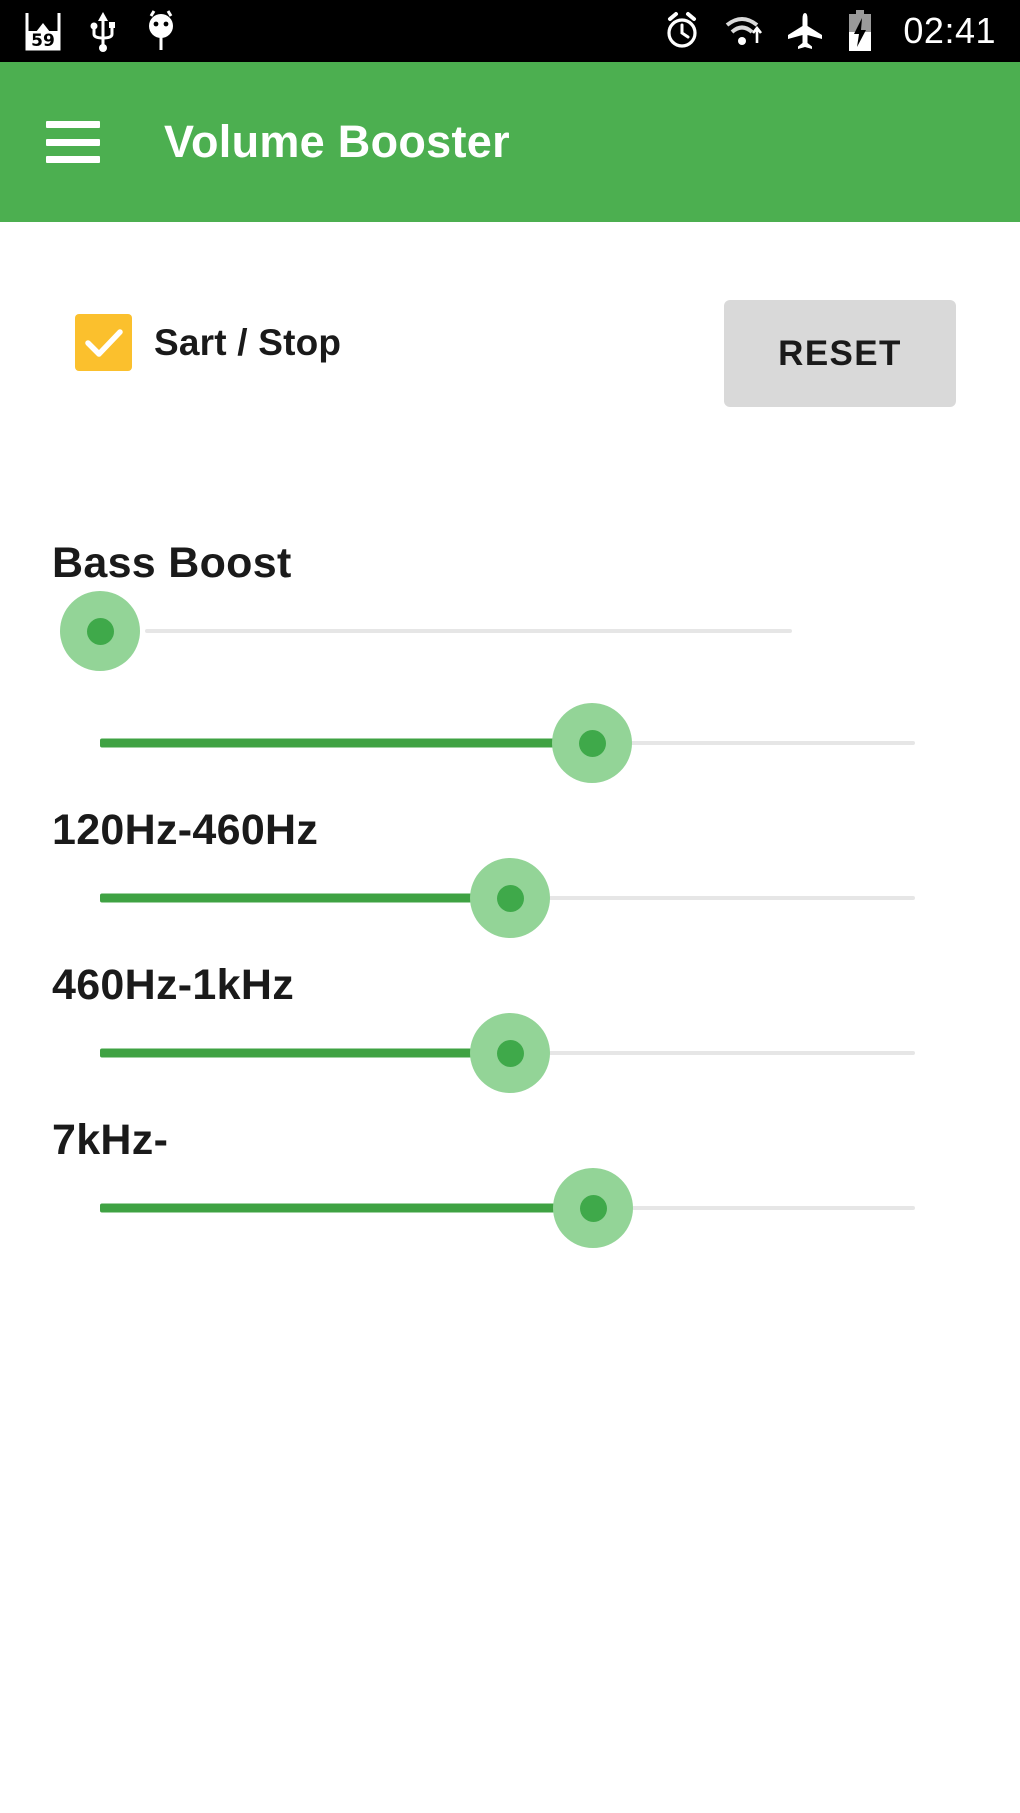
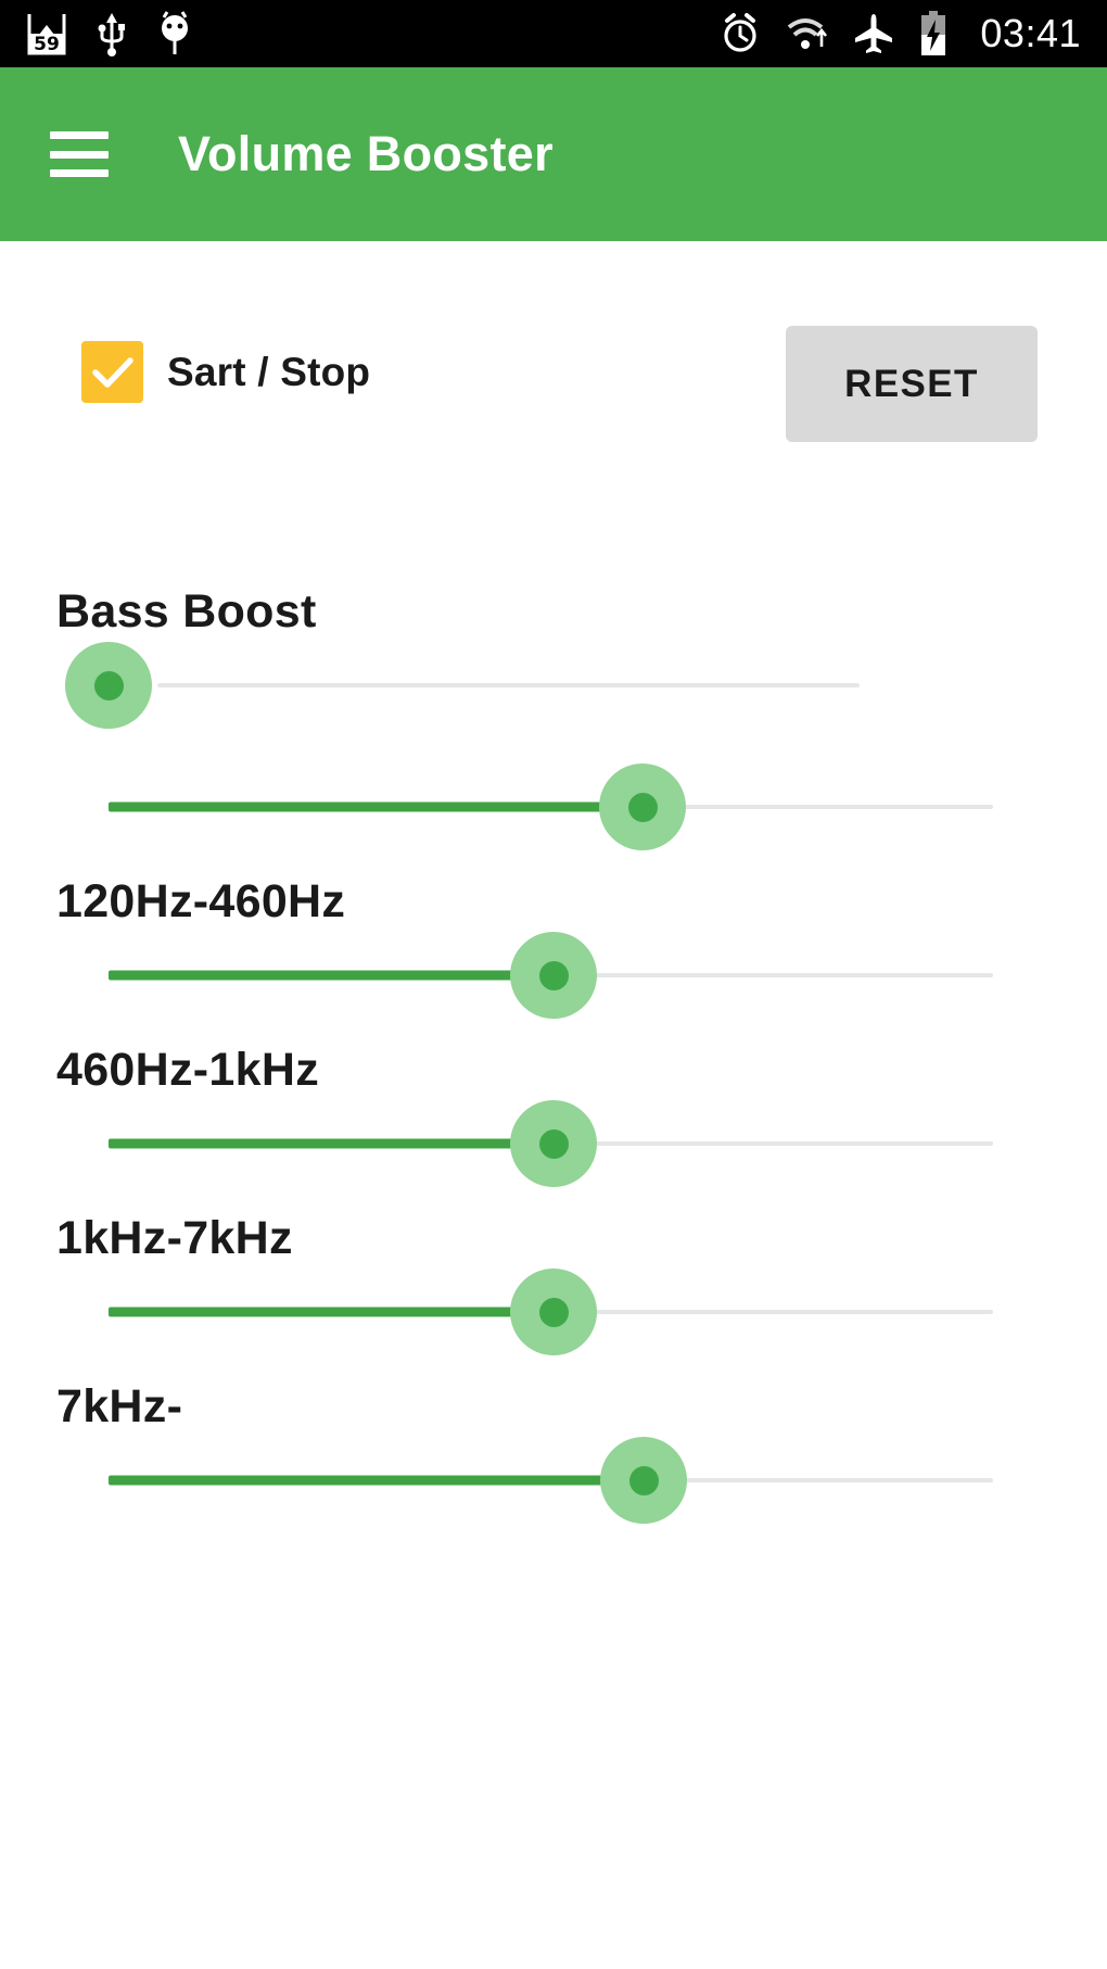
  59
- 02:41
+ 03:41
  Volume Booster
  Sart / Stop
  RESET
  Bass Boost
  120Hz-460Hz
  460Hz-1kHz
+ 1kHz-7kHz
  7kHz-
